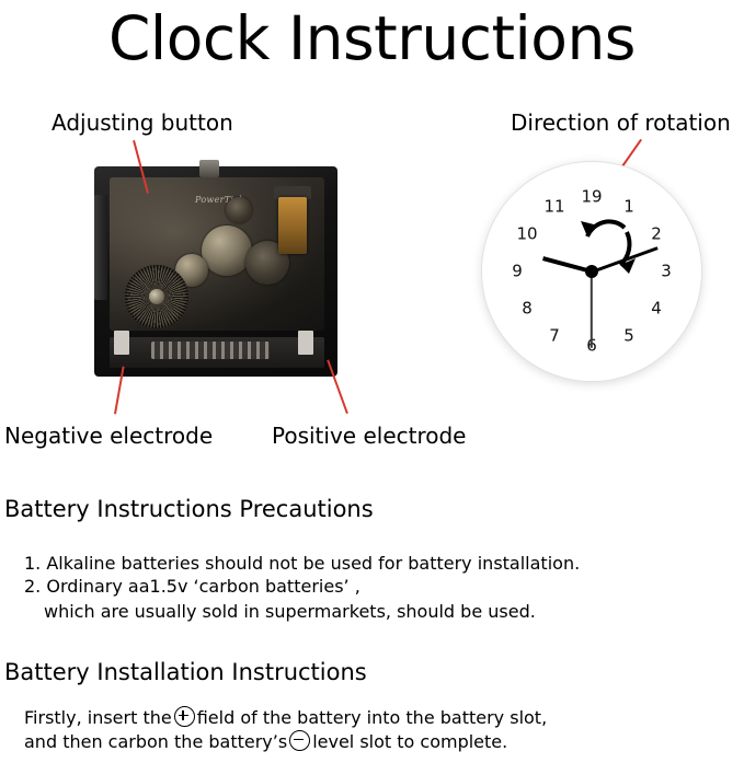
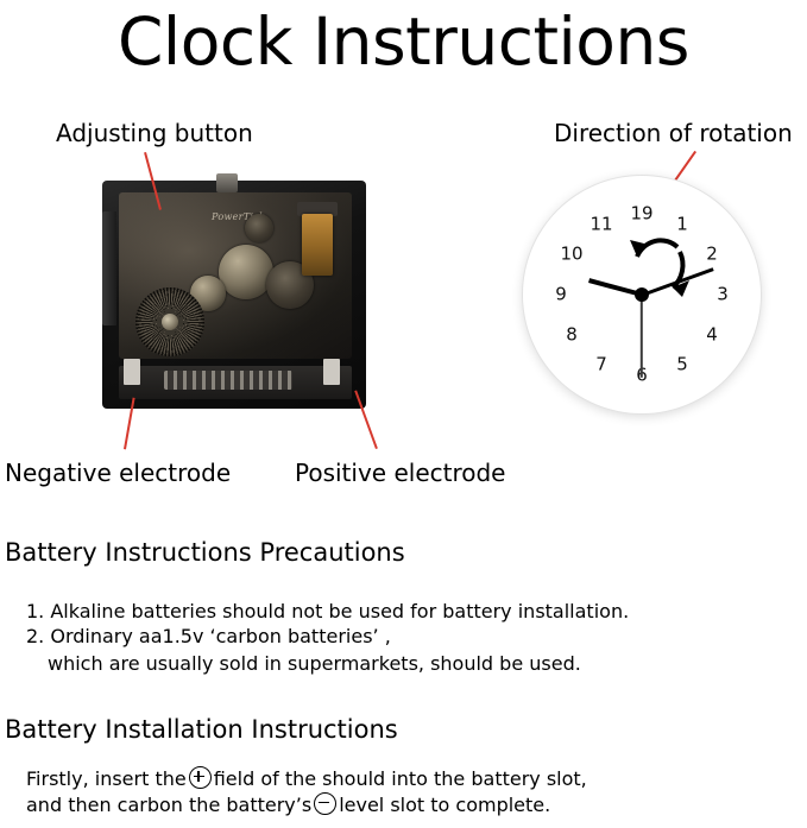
  Clock Instructions
  Adjusting button
  Direction of rotation
  Negative electrode
  Positive electrode
  19
  1
  2
  3
  4
  5
  7
  8
  9
  10
  11
  Battery Instructions Precautions
  1. Alkaline batteries should not be used for battery installation.
  2. Ordinary aa1.5v ‘carbon batteries’ ,
  which are usually sold in supermarkets, should be used.
  Battery Installation Instructions
- Firstly, insert the field of the battery into the battery slot,
+ Firstly, insert the field of the should into the battery slot,
  and then carbon the battery’s level slot to complete.
